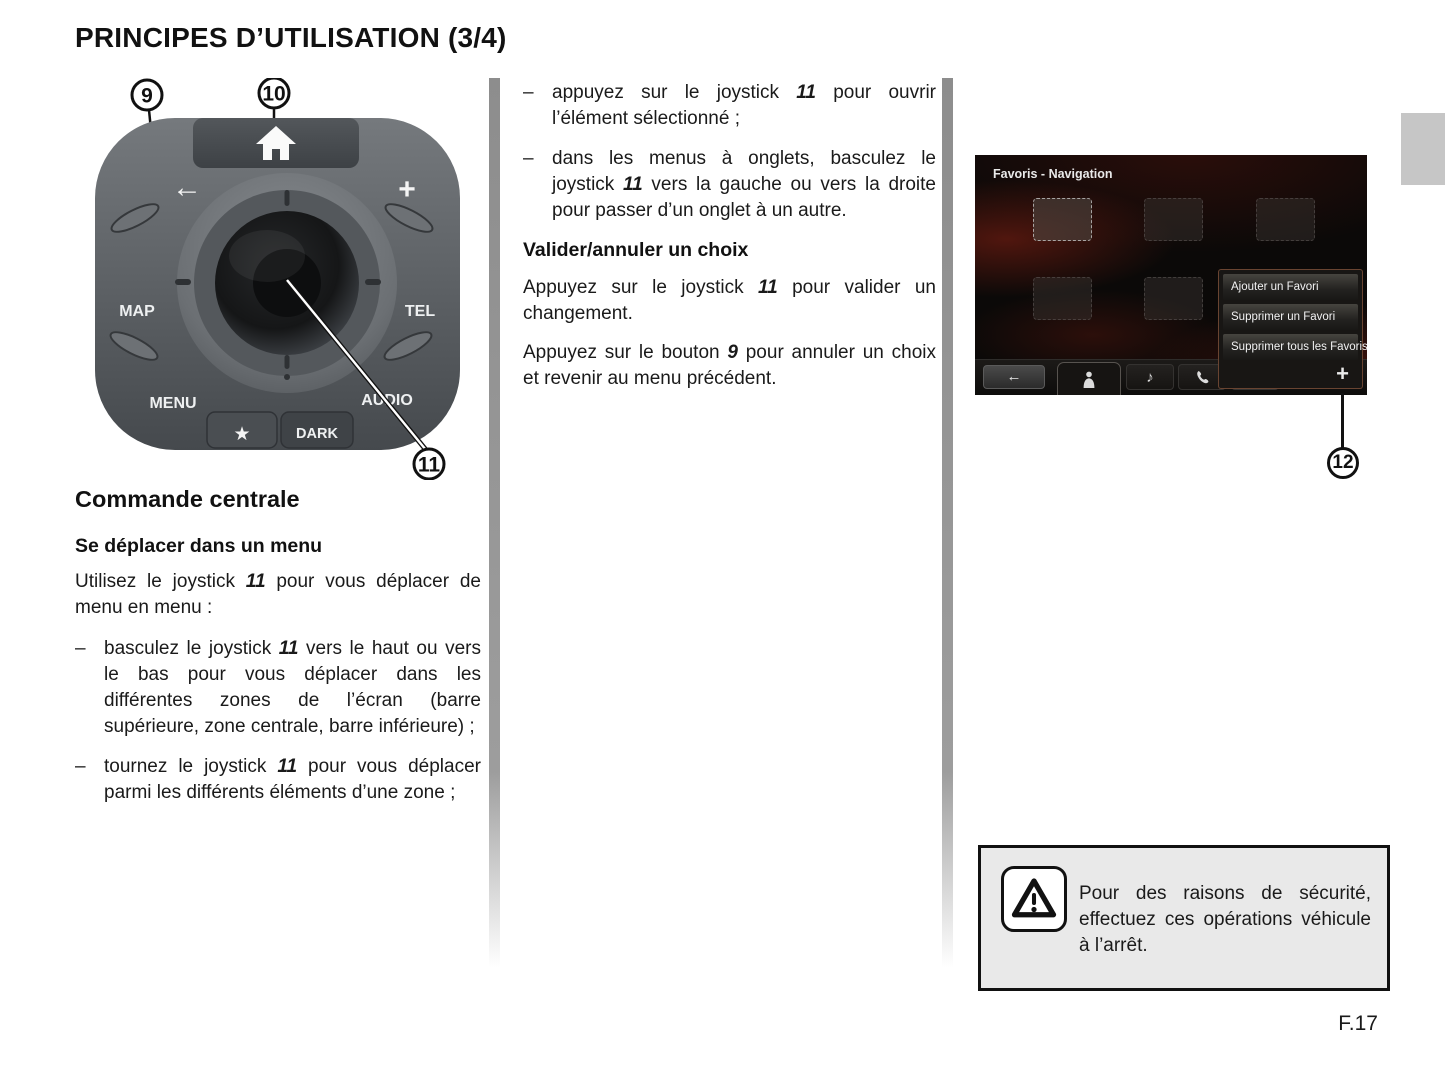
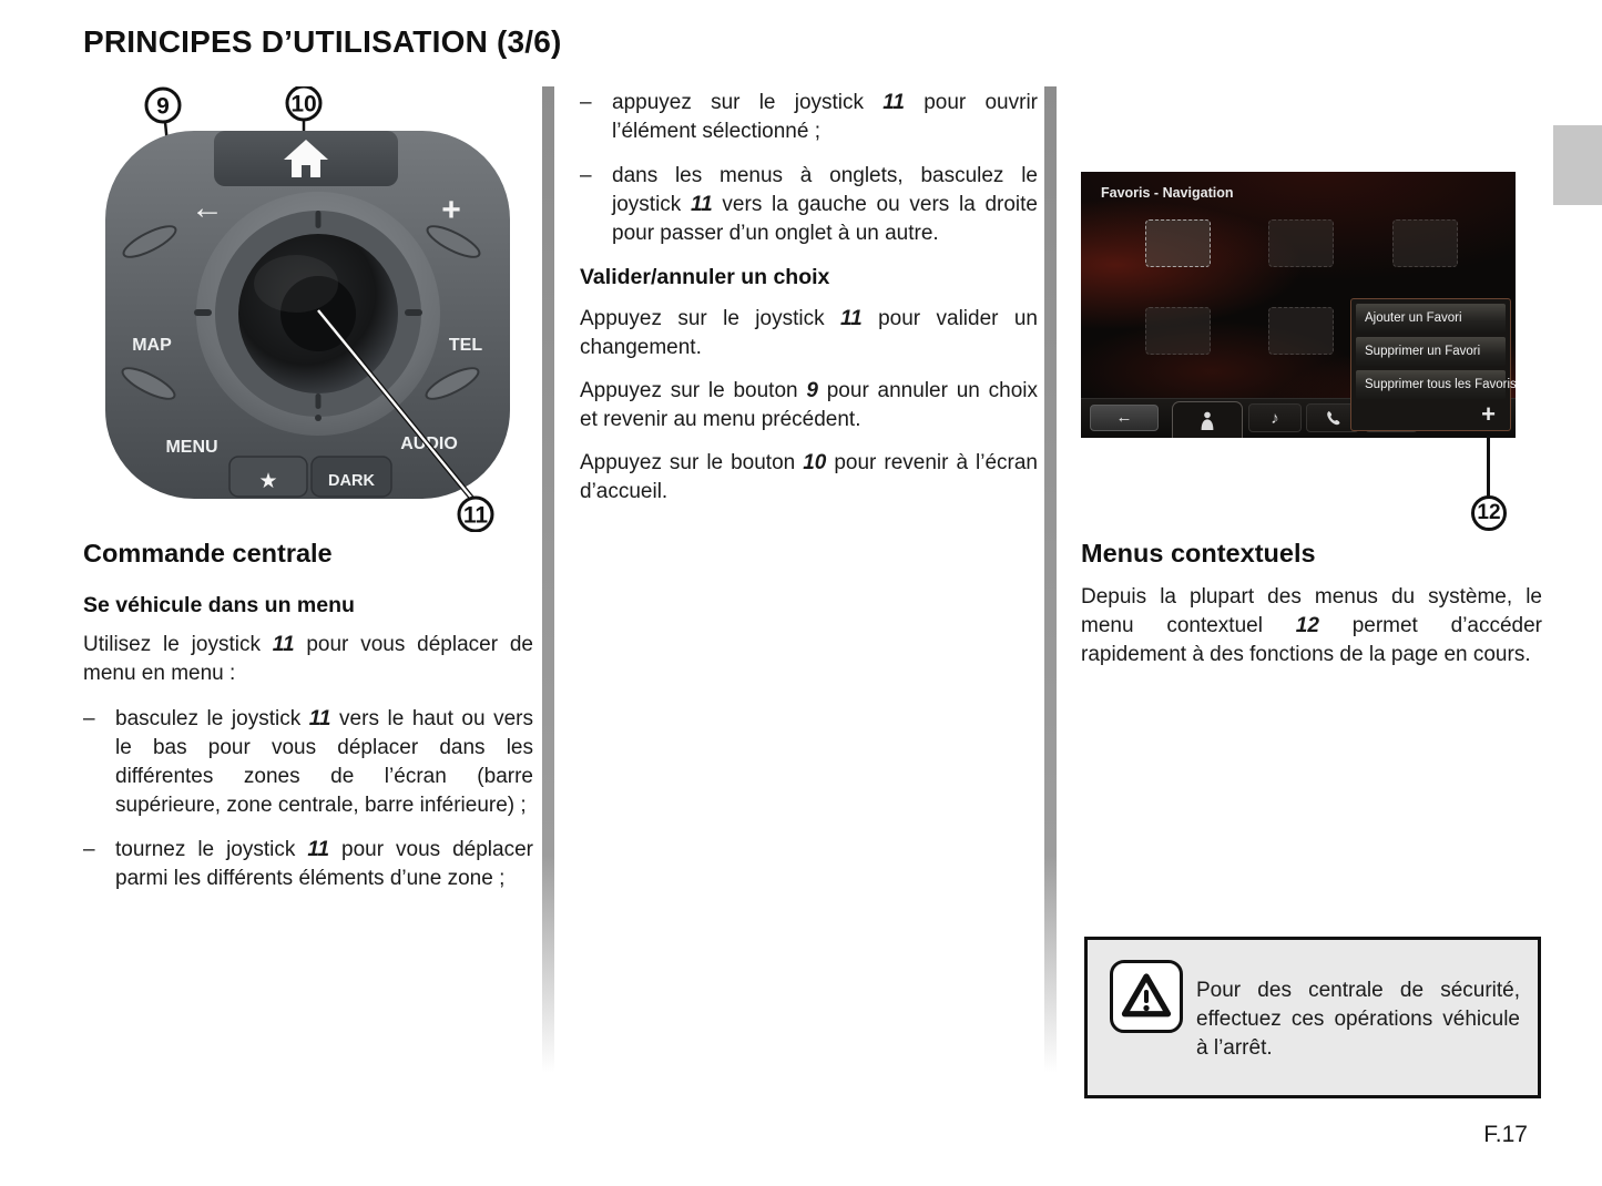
- PRINCIPES D’UTILISATION (3/4)
+ PRINCIPES D’UTILISATION (3/6)
  ←
  +
  MAP
  TEL
  MENU
  AUDIO
  ★
  DARK
  9
  10
  11
  Commande centrale
- Se déplacer dans un menu
+ Se véhicule dans un menu
  Utilisez le joystick 11 pour vous déplacer de menu en menu :
  –
  basculez le joystick 11 vers le haut ou vers le bas pour vous déplacer dans les différentes zones de l’écran (barre supérieure, zone centrale, barre inférieure) ;
  –
  tournez le joystick 11 pour vous déplacer parmi les différents éléments d’une zone ;
  –
  appuyez sur le joystick 11 pour ouvrir l’élément sélectionné ;
  –
  dans les menus à onglets, basculez le joystick 11 vers la gauche ou vers la droite pour passer d’un onglet à un autre.
  Valider/annuler un choix
  Appuyez sur le joystick 11 pour valider un changement.
  Appuyez sur le bouton 9 pour annuler un choix et revenir au menu précédent.
+ Appuyez sur le bouton 10 pour revenir à l’écran d’accueil.
  Favoris - Navigation
  ←
  ♪
  Ajouter un Favori
  Supprimer un Favori
  Supprimer tous les Favoris
  +
  12
+ Menus contextuels
+ Depuis la plupart des menus du système, le menu contextuel 12 permet d’accéder rapidement à des fonctions de la page en cours.
- Pour des raisons de sécurité, effectuez ces opérations véhicule à l’arrêt.
+ Pour des centrale de sécurité, effectuez ces opérations véhicule à l’arrêt.
  F.17
